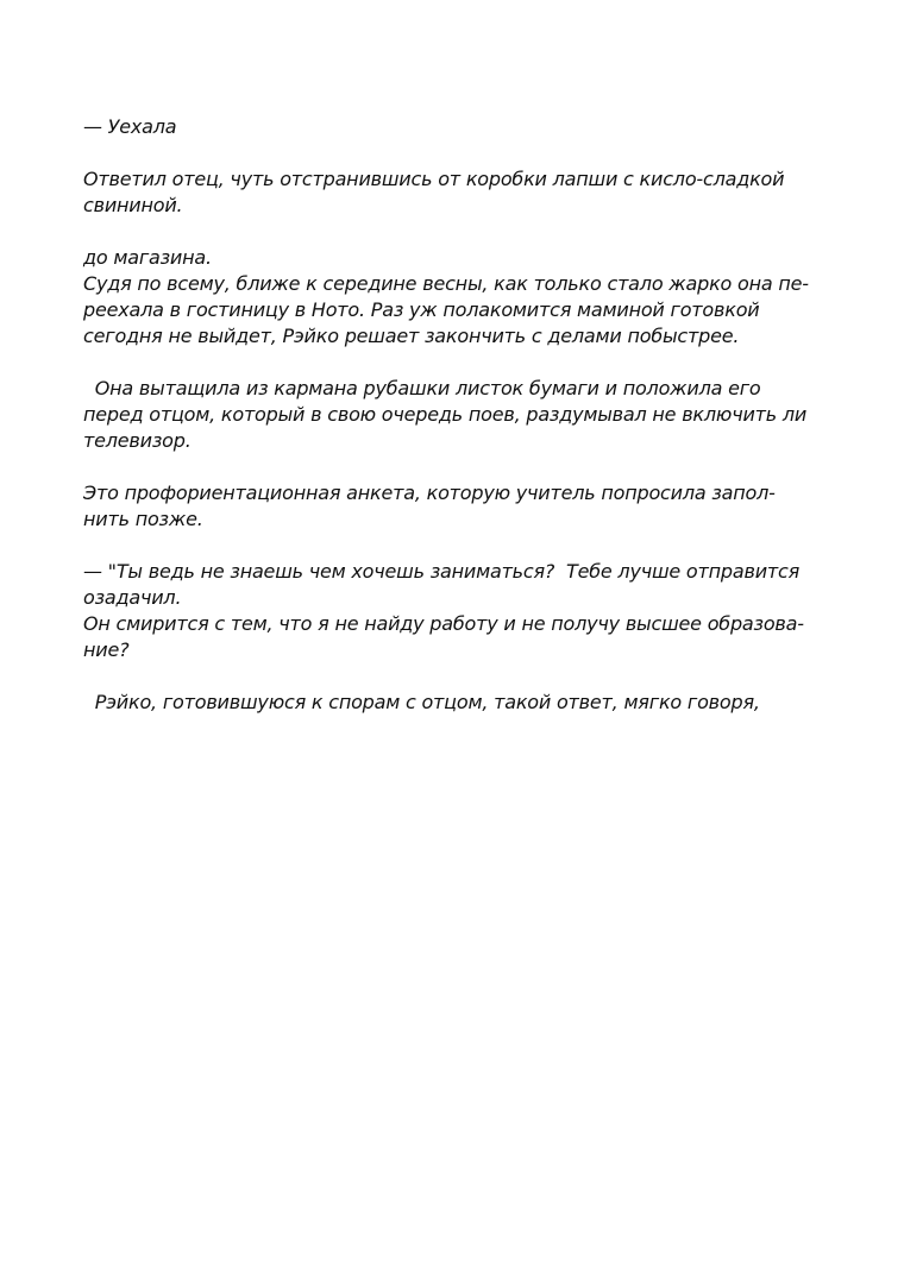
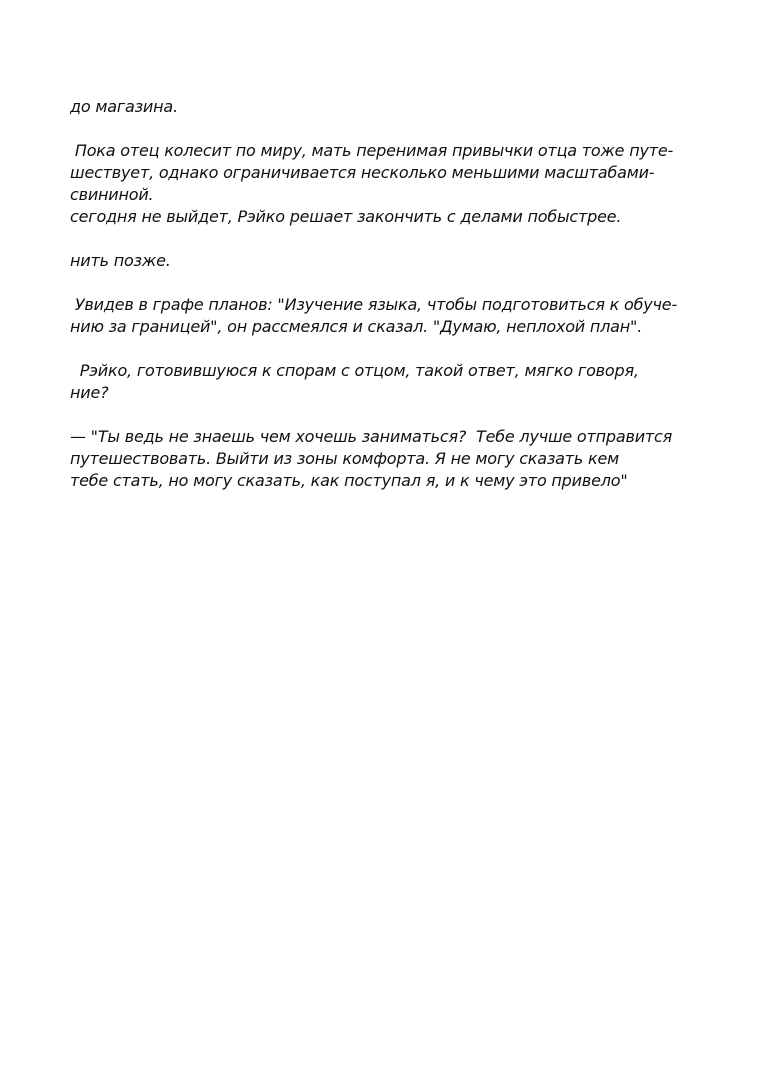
- — Уехала
- Ответил отец, чуть отстранившись от коробки лапши с кисло-сладкой
- свининой.
+ до магазина.
+ Пока отец колесит по миру, мать перенимая привычки отца тоже путе-
+ шествует, однако ограничивается несколько меньшими масштабами-
- до магазина.
+ свининой.
- Судя по всему, ближе к середине весны, как только стало жарко она пе-
- реехала в гостиницу в Ното. Раз уж полакомится маминой готовкой
  сегодня не выйдет, Рэйко решает закончить с делами побыстрее.
- Она вытащила из кармана рубашки листок бумаги и положила его
- перед отцом, который в свою очередь поев, раздумывал не включить ли
- телевизор.
- Это профориентационная анкета, которую учитель попросила запол-
  нить позже.
+ Увидев в графе планов: "Изучение языка, чтобы подготовиться к обуче-
+ нию за границей", он рассмеялся и сказал. "Думаю, неплохой план".
- — "Ты ведь не знаешь чем хочешь заниматься? Тебе лучше отправится
+ Рэйко, готовившуюся к спорам с отцом, такой ответ, мягко говоря,
- озадачил.
- Он смирится с тем, что я не найду работу и не получу высшее образова-
  ние?
- Рэйко, готовившуюся к спорам с отцом, такой ответ, мягко говоря,
+ — "Ты ведь не знаешь чем хочешь заниматься? Тебе лучше отправится
+ путешествовать. Выйти из зоны комфорта. Я не могу сказать кем
+ тебе стать, но могу сказать, как поступал я, и к чему это привело"
